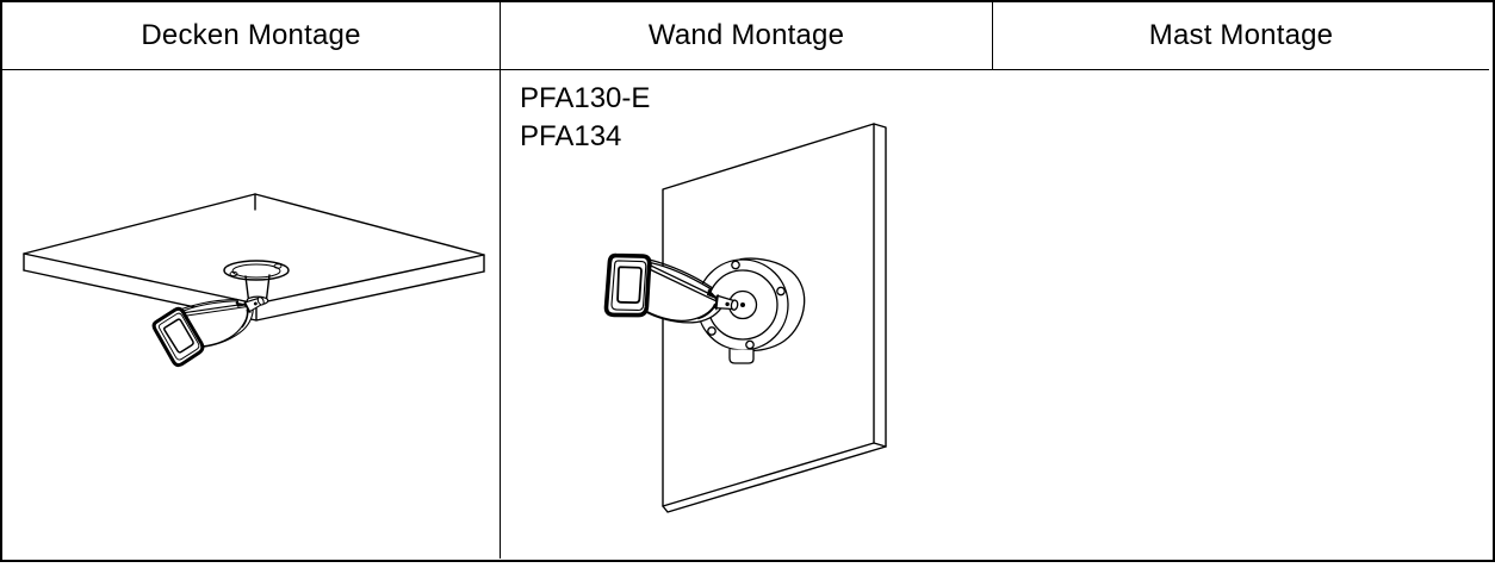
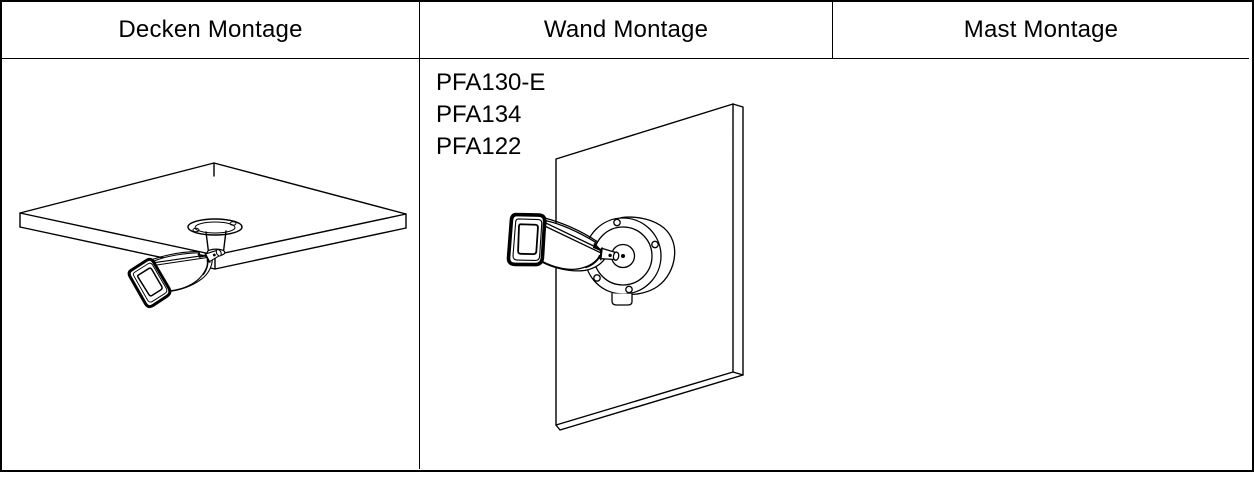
  Decken Montage
  Wand Montage
  Mast Montage
  PFA130-E
  PFA134
+ PFA122
